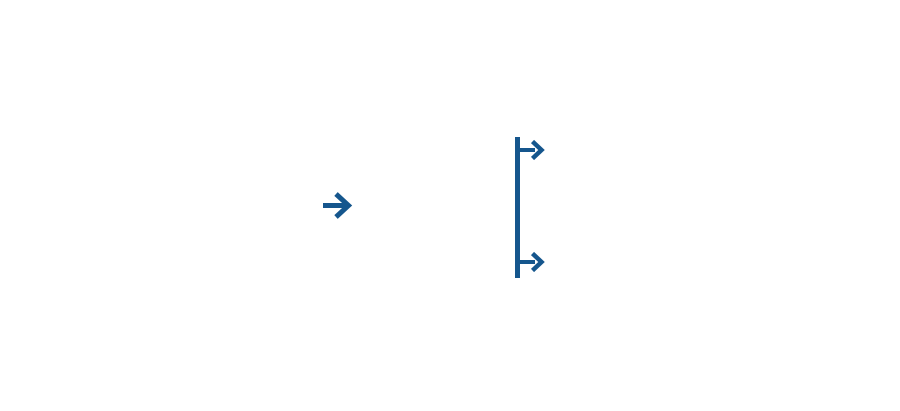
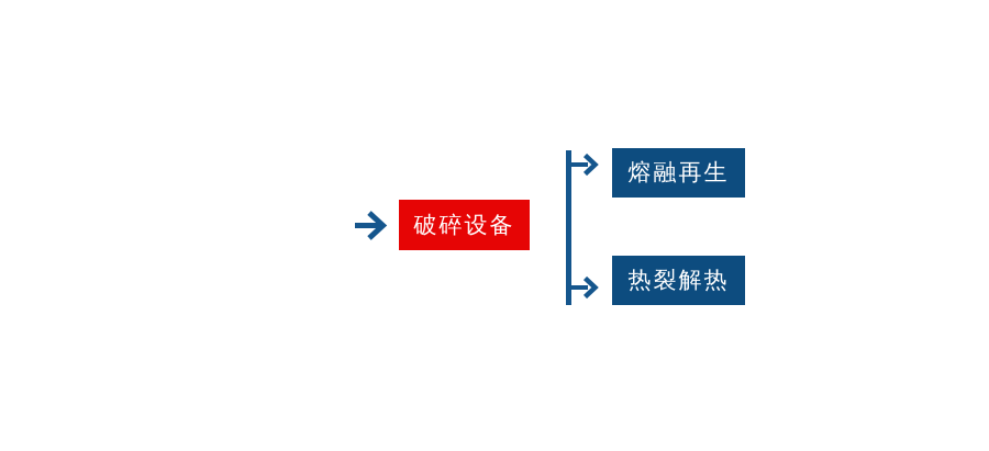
+ 破碎设备
+ 熔融再生
+ 热裂解热
